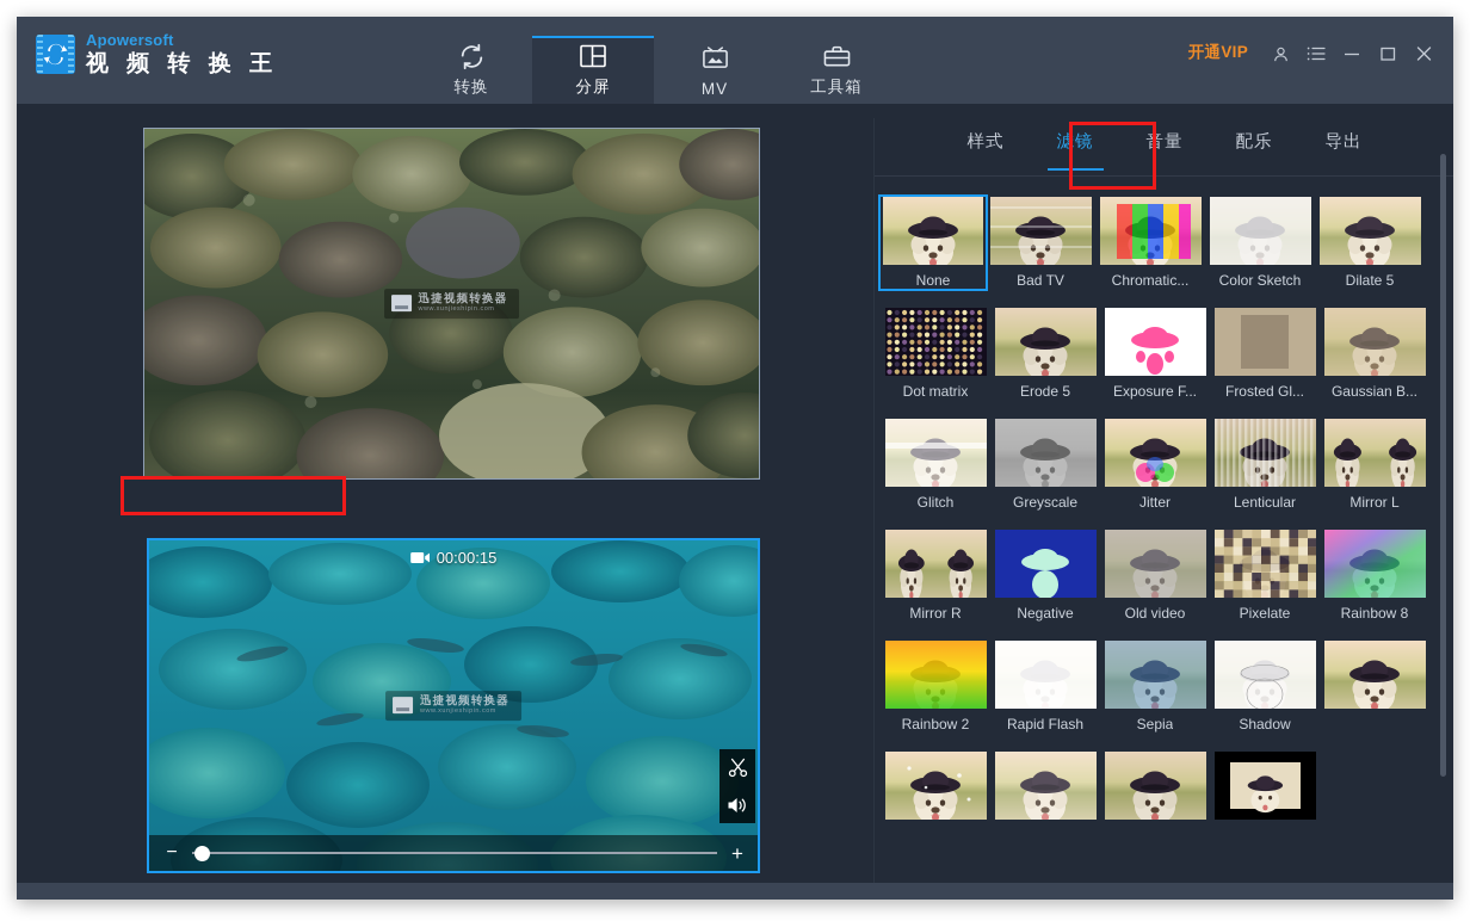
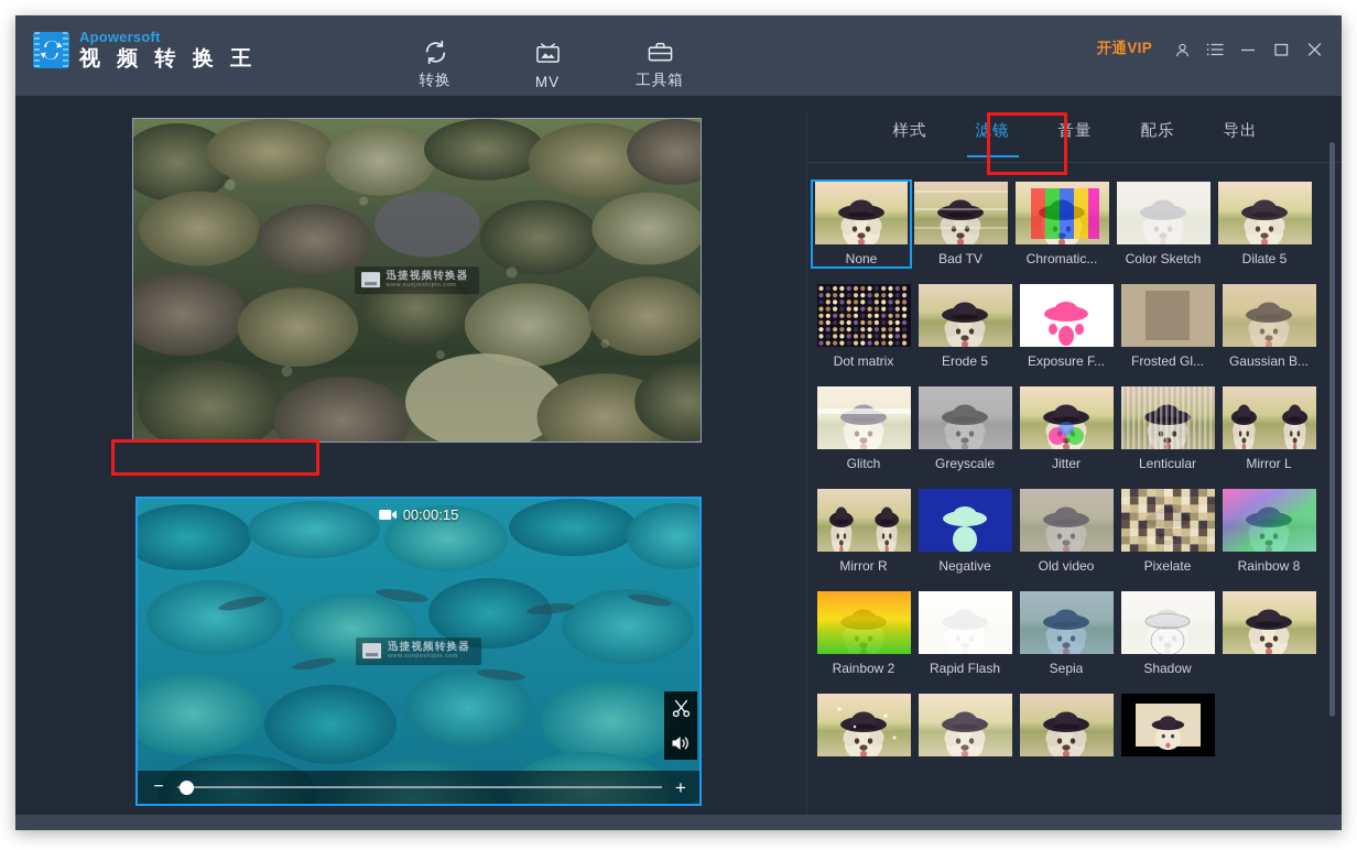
  Apowersoft
  视 频 转 换 王
  转换
- 分屏
  MV
  工具箱
  开通VIP
  迅捷视频转换器
  00:00:15
  迅捷视频转换器
  −
  +
  样式
  滤镜
  音量
  配乐
  导出
  None
  Bad TV
  Chromatic...
  Color Sketch
  Dilate 5
  Dot matrix
  Erode 5
  Exposure F...
  Frosted Gl...
  Gaussian B...
  Glitch
  Greyscale
  Jitter
  Lenticular
  Mirror L
  Mirror R
  Negative
  Old video
  Pixelate
  Rainbow 8
  Rainbow 2
  Rapid Flash
  Sepia
  Shadow
